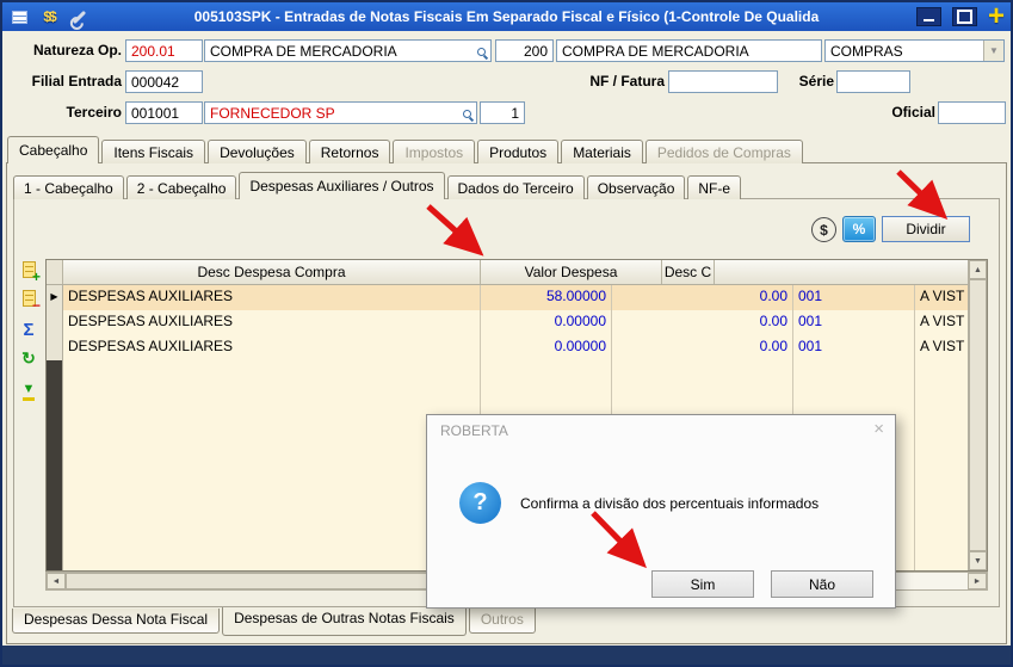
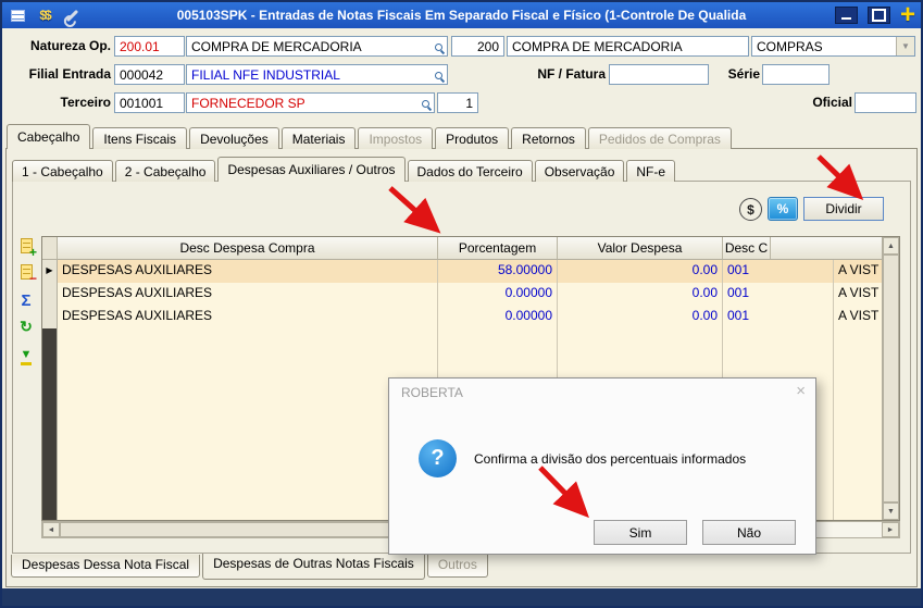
  $$
  005103SPK - Entradas de Notas Fiscais Em Separado Fiscal e Físico (1-Controle De Qualida
  +
  Natureza Op.
  200.01
  COMPRA DE MERCADORIA
  200
  COMPRA DE MERCADORIA
  COMPRAS
  ▼
  Filial Entrada
  000042
+ FILIAL NFE INDUSTRIAL
  NF / Fatura
  Série
  Terceiro
  001001
  FORNECEDOR SP
  1
  Oficial
  Cabeçalho
  Itens Fiscais
  Devoluções
- Retornos
+ Materiais
  Impostos
  Produtos
- Materiais
+ Retornos
  Pedidos de Compras
  1 - Cabeçalho
  2 - Cabeçalho
  Despesas Auxiliares / Outros
  Dados do Terceiro
  Observação
  NF-e
  $
  %
  Dividir
  +
  −
  Σ
  ↻
  ▼
  Desc Despesa Compra
+ Porcentagem
  Valor Despesa
  Desc C
  ▶
  DESPESAS AUXILIARES
  58.00000
  0.00
  001
  A VIST
  DESPESAS AUXILIARES
  0.00000
  0.00
  001
  A VIST
  DESPESAS AUXILIARES
  0.00000
  0.00
  001
  A VIST
  Despesas Dessa Nota Fiscal
  Despesas de Outras Notas Fiscais
  Outros
  ROBERTA
  ×
  ?
  Confirma a divisão dos percentuais informados
  Sim
  Não
